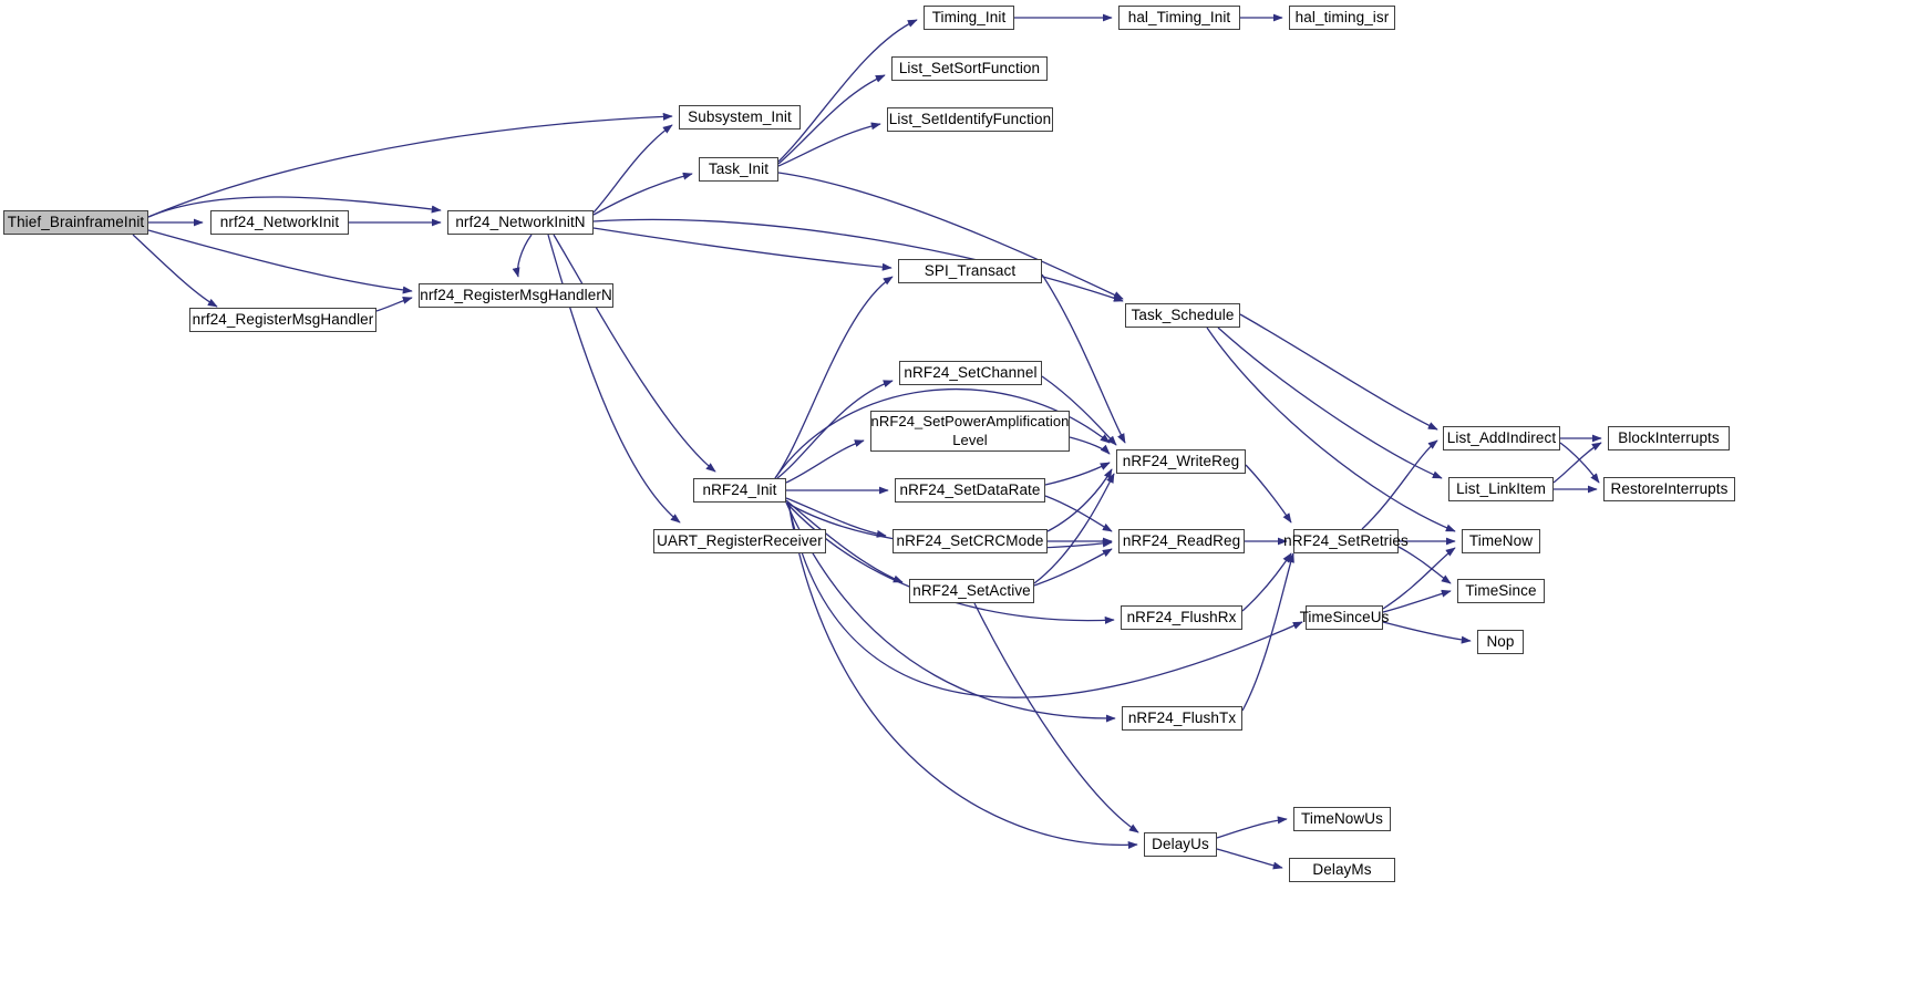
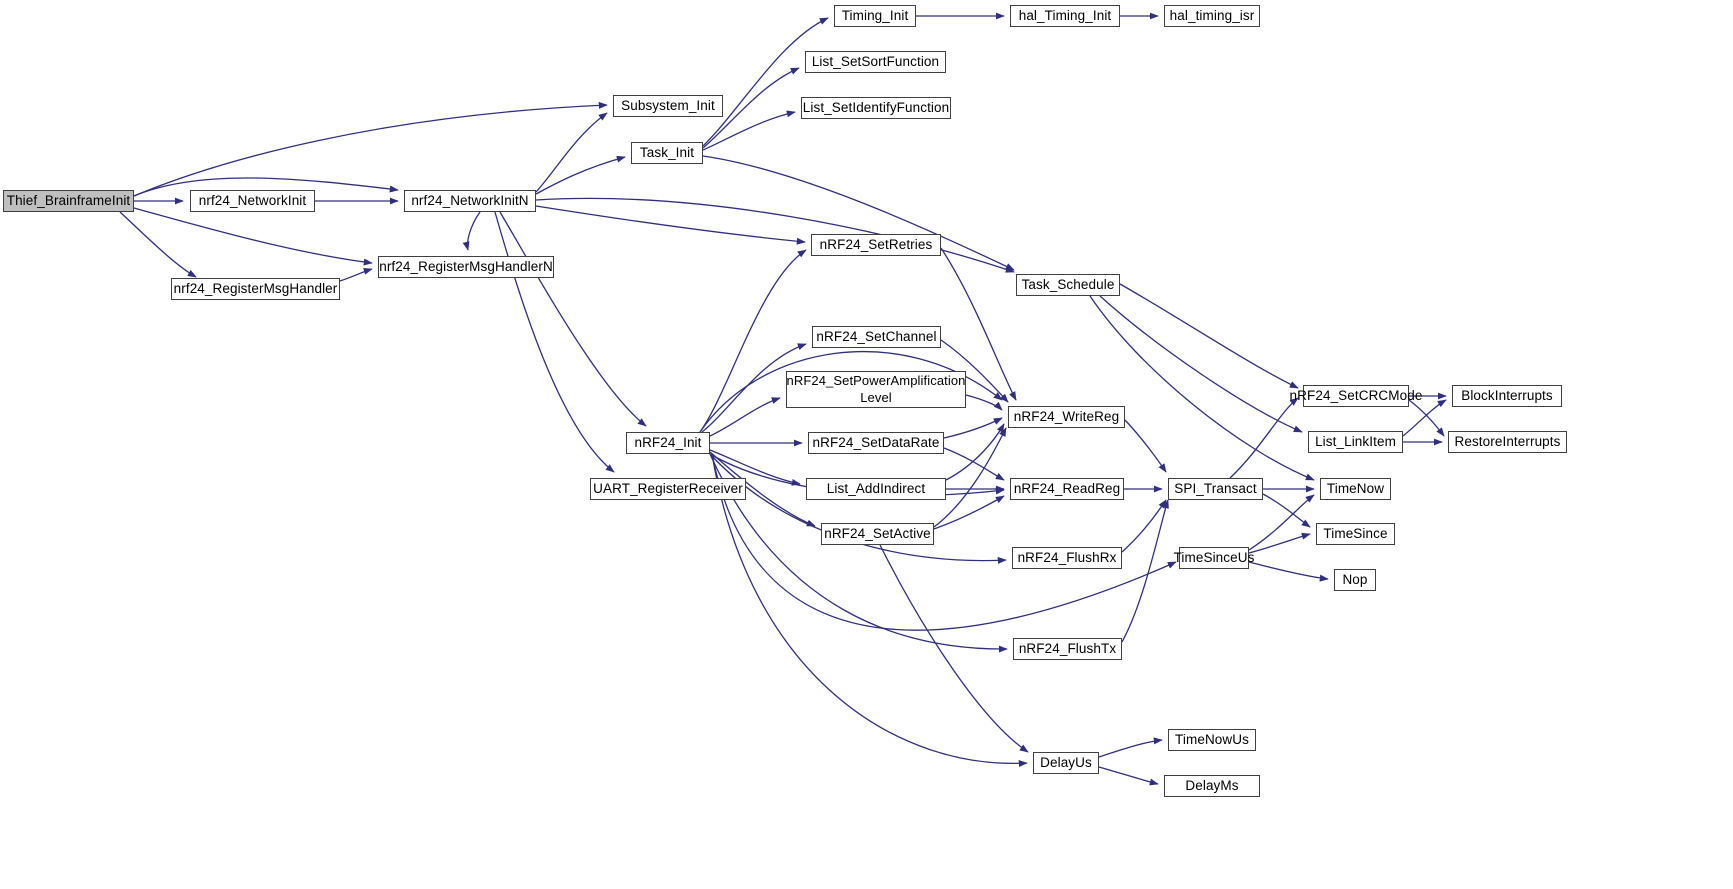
  Thief_BrainframeInit
  nrf24_NetworkInit
  nrf24_NetworkInitN
  nrf24_RegisterMsgHandler
  nrf24_RegisterMsgHandlerN
  Subsystem_Init
  Task_Init
  Timing_Init
  List_SetSortFunction
  List_SetIdentifyFunction
  hal_Timing_Init
  hal_timing_isr
- SPI_Transact
+ nRF24_SetRetries
  Task_Schedule
  nRF24_Init
  UART_RegisterReceiver
  nRF24_SetChannel
  nRF24_SetPowerAmplification
  Level
  nRF24_SetDataRate
- nRF24_SetCRCMode
+ List_AddIndirect
  nRF24_SetActive
  nRF24_WriteReg
  nRF24_ReadReg
  nRF24_FlushRx
  nRF24_FlushTx
- nRF24_SetRetries
+ SPI_Transact
  TimeSinceUs
  DelayUs
- List_AddIndirect
+ nRF24_SetCRCMode
  List_LinkItem
  TimeNow
  TimeSince
  Nop
  BlockInterrupts
  RestoreInterrupts
  TimeNowUs
  DelayMs
